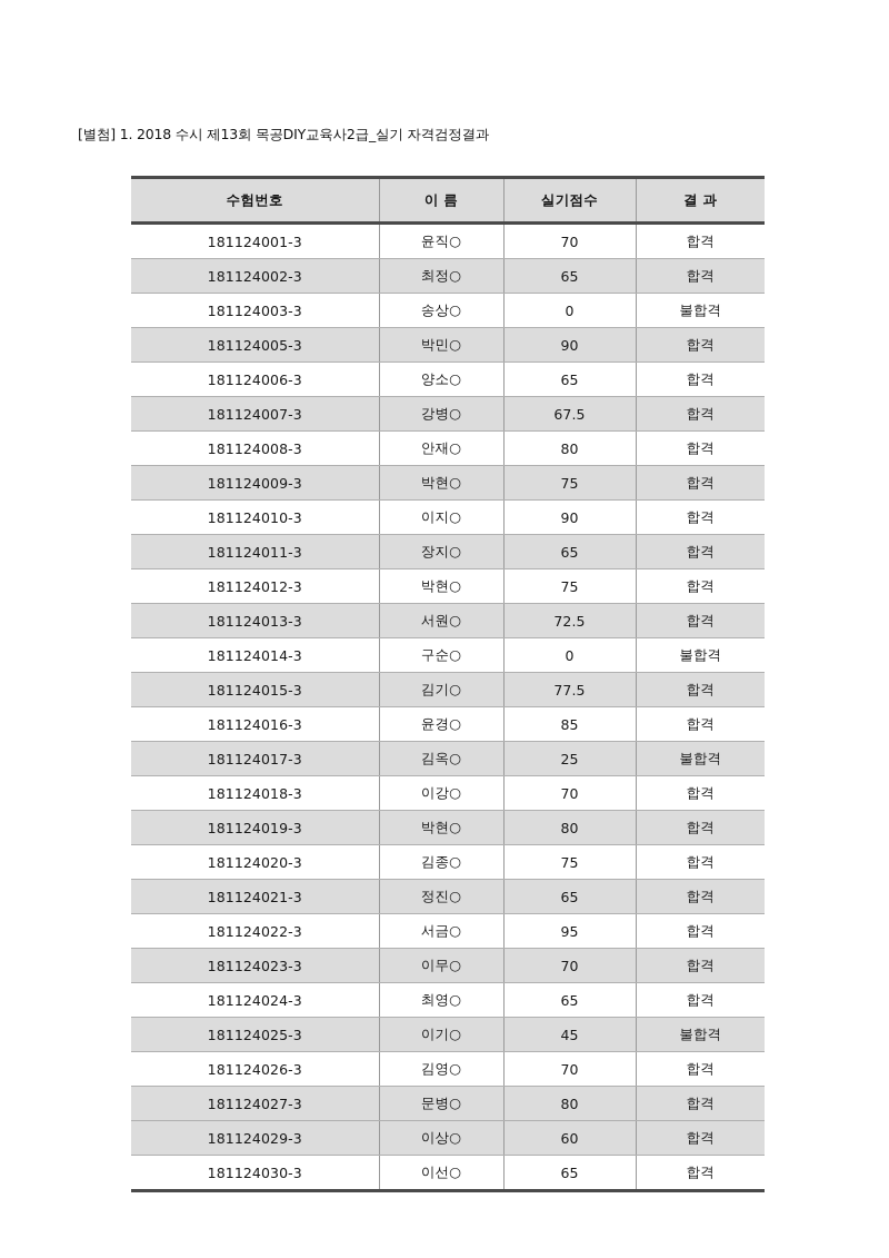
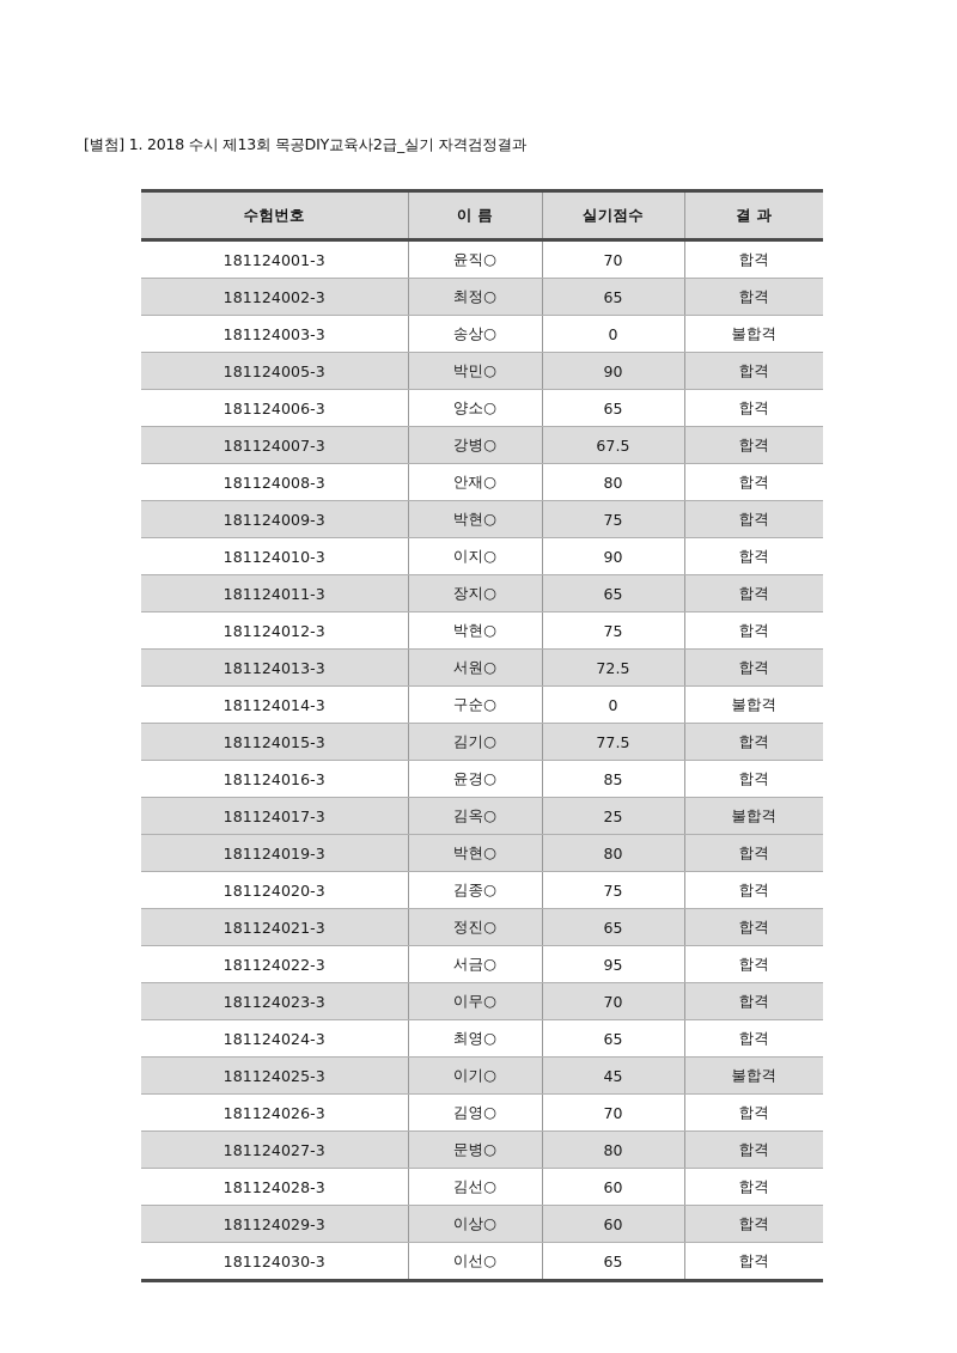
  [별첨] 1. 2018 수시 제13회 목공DIY교육사2급_실기 자격검정결과
  수험번호	이 름	실기점수	결 과
  181124001-3	윤직○	70	합격
  181124002-3	최정○	65	합격
  181124003-3	송상○	0	불합격
  181124005-3	박민○	90	합격
  181124006-3	양소○	65	합격
  181124007-3	강병○	67.5	합격
  181124008-3	안재○	80	합격
  181124009-3	박현○	75	합격
  181124010-3	이지○	90	합격
  181124011-3	장지○	65	합격
  181124012-3	박현○	75	합격
  181124013-3	서원○	72.5	합격
  181124014-3	구순○	0	불합격
  181124015-3	김기○	77.5	합격
  181124016-3	윤경○	85	합격
  181124017-3	김옥○	25	불합격
- 181124018-3	이강○	70	합격
  181124019-3	박현○	80	합격
  181124020-3	김종○	75	합격
  181124021-3	정진○	65	합격
  181124022-3	서금○	95	합격
  181124023-3	이무○	70	합격
  181124024-3	최영○	65	합격
  181124025-3	이기○	45	불합격
  181124026-3	김영○	70	합격
  181124027-3	문병○	80	합격
+ 181124028-3	김선○	60	합격
  181124029-3	이상○	60	합격
  181124030-3	이선○	65	합격
